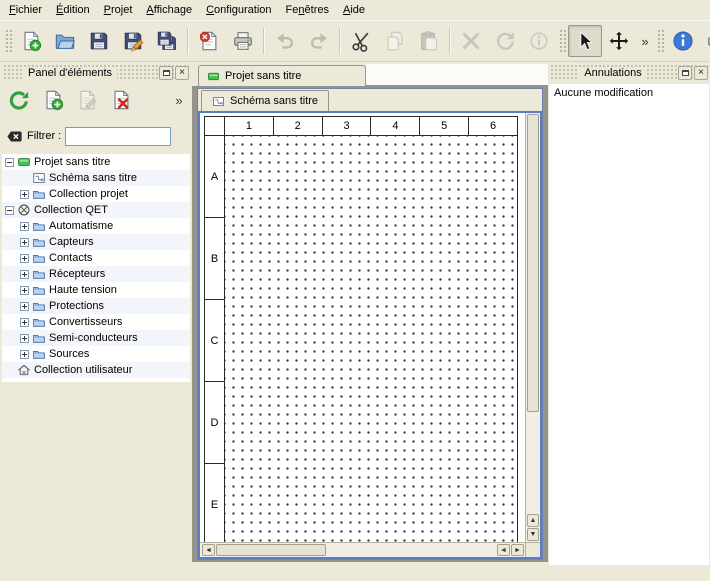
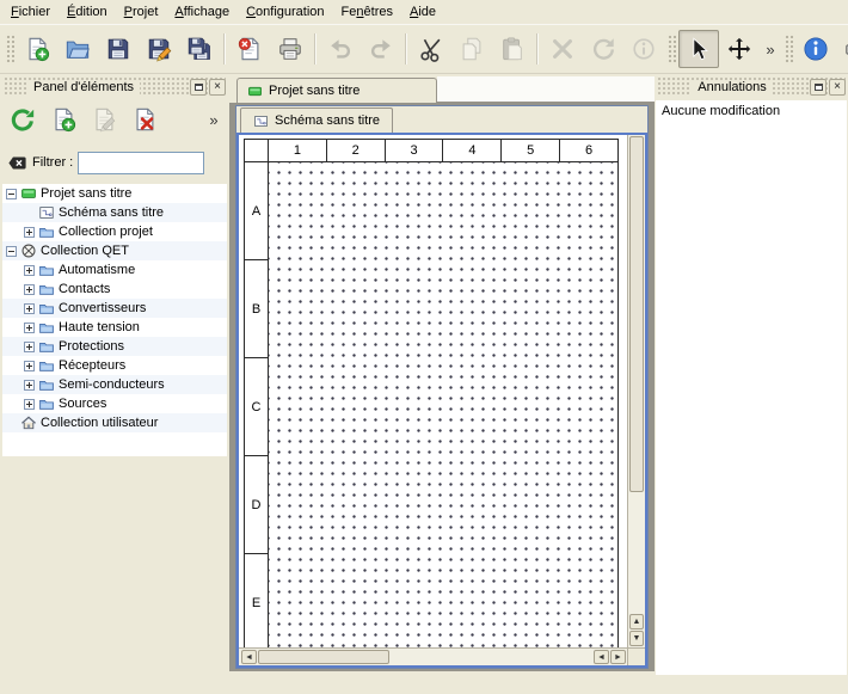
  F
  ichier
  É
  dition
  P
  rojet
  A
  ffichage
  C
  onfiguration
  Fe
  n
  êtres
  A
  ide
  »
  Panel d'éléments
  ×
  »
  Filtrer :
  Projet sans titre
  Schéma sans titre
  Collection projet
  Collection QET
  Automatisme
- Capteurs
  Contacts
- Récepteurs
+ Convertisseurs
  Haute tension
  Protections
- Convertisseurs
+ Récepteurs
  Semi-conducteurs
  Sources
  Collection utilisateur
  Projet sans titre
  Schéma sans titre
  1
  2
  3
  4
  5
  6
  A
  B
  C
  D
  E
  Annulations
  ×
  Aucune modification
